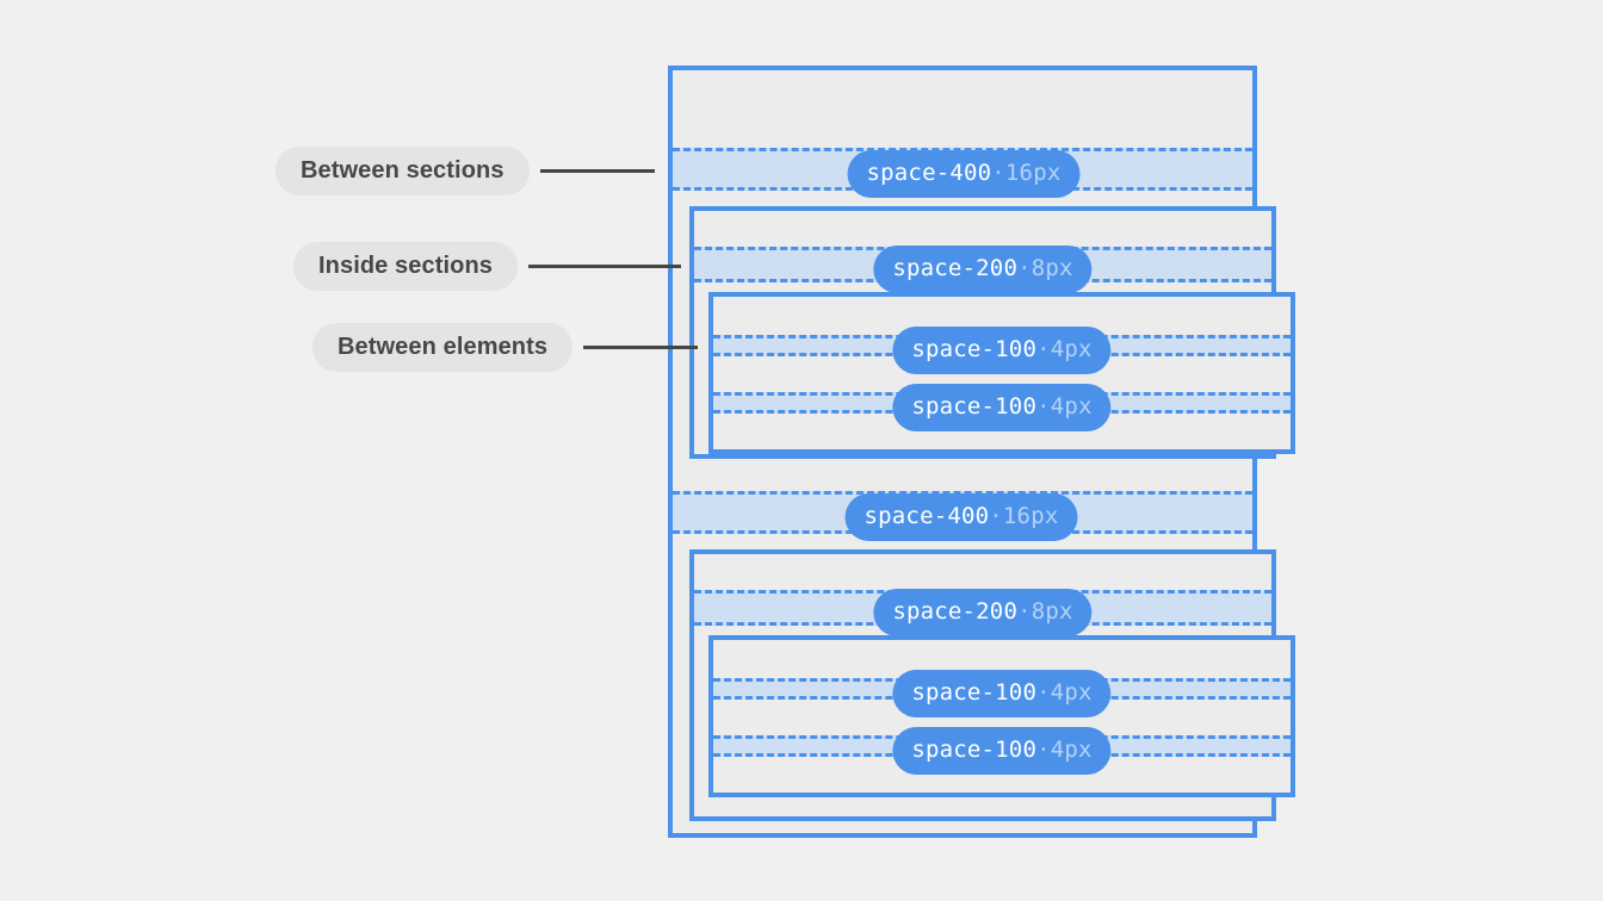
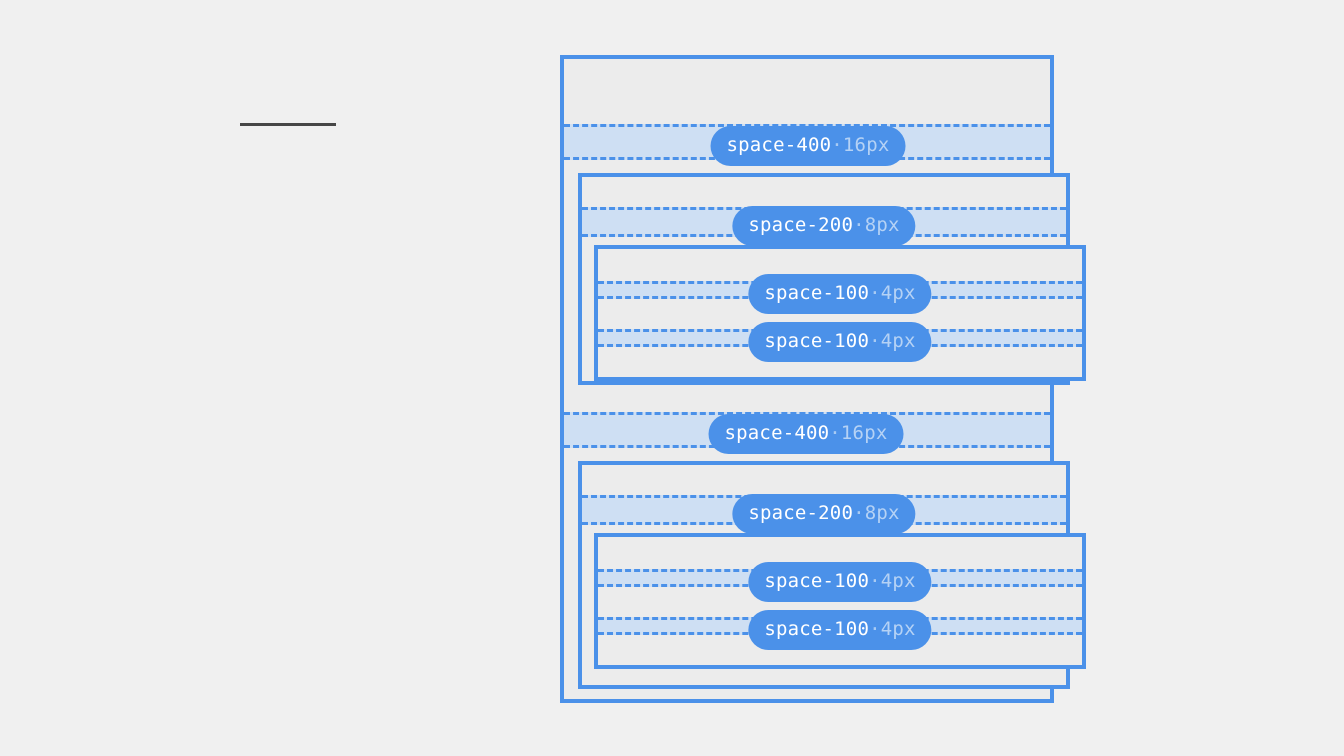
  space-400·16px
  space-200·8px
  space-100·4px
  space-100·4px
  space-400·16px
  space-200·8px
  space-100·4px
  space-100·4px
- Between sections
- Inside sections
- Between elements
